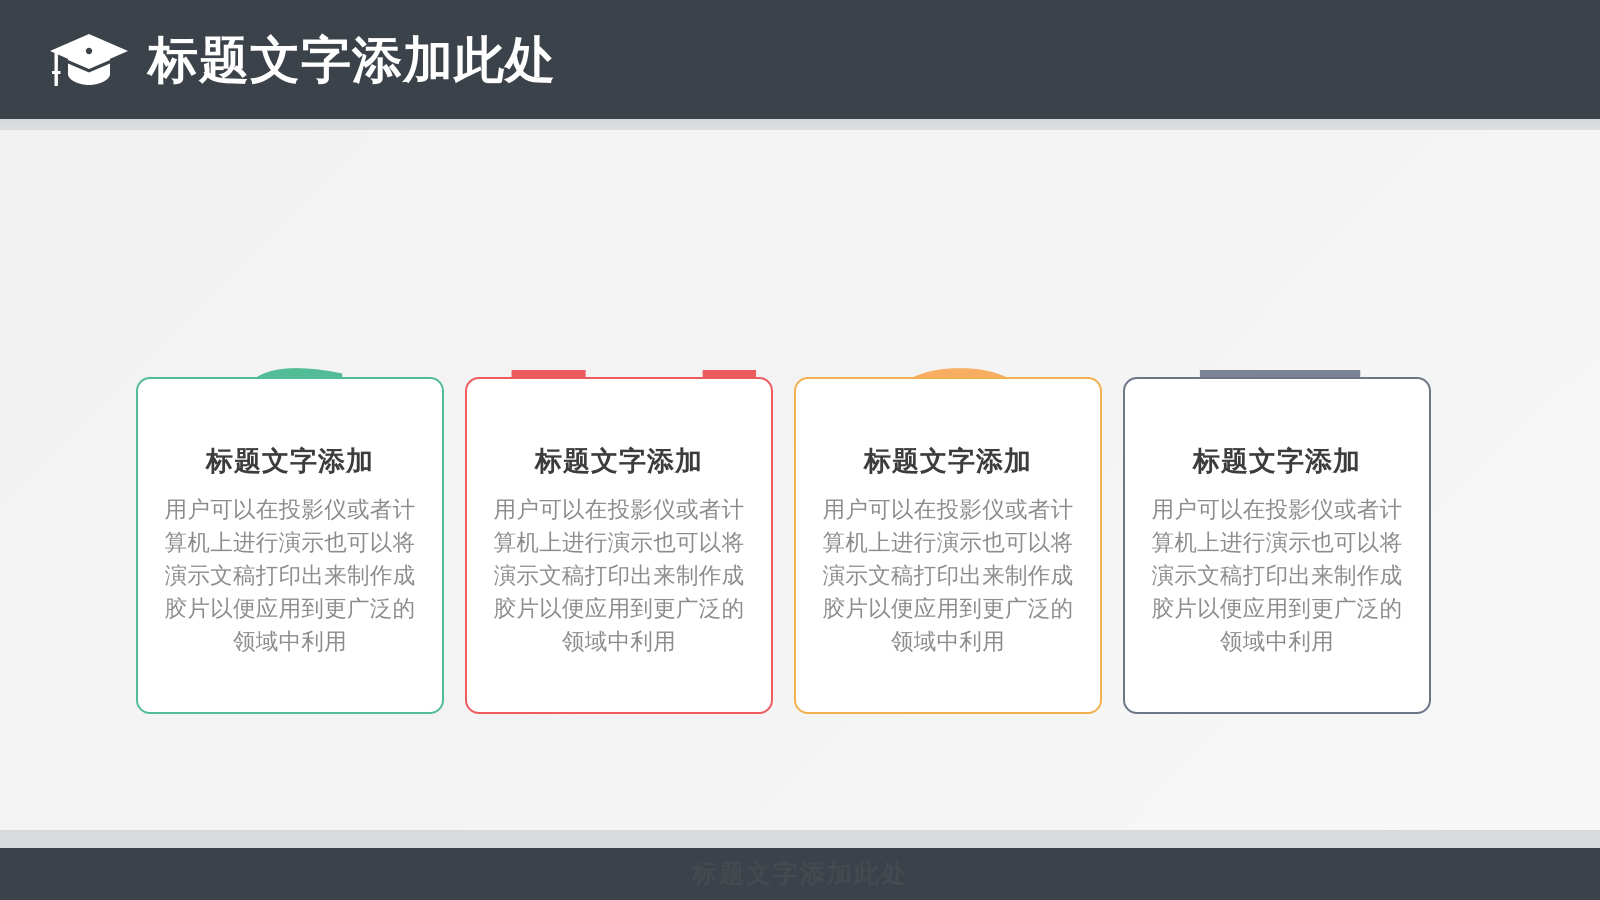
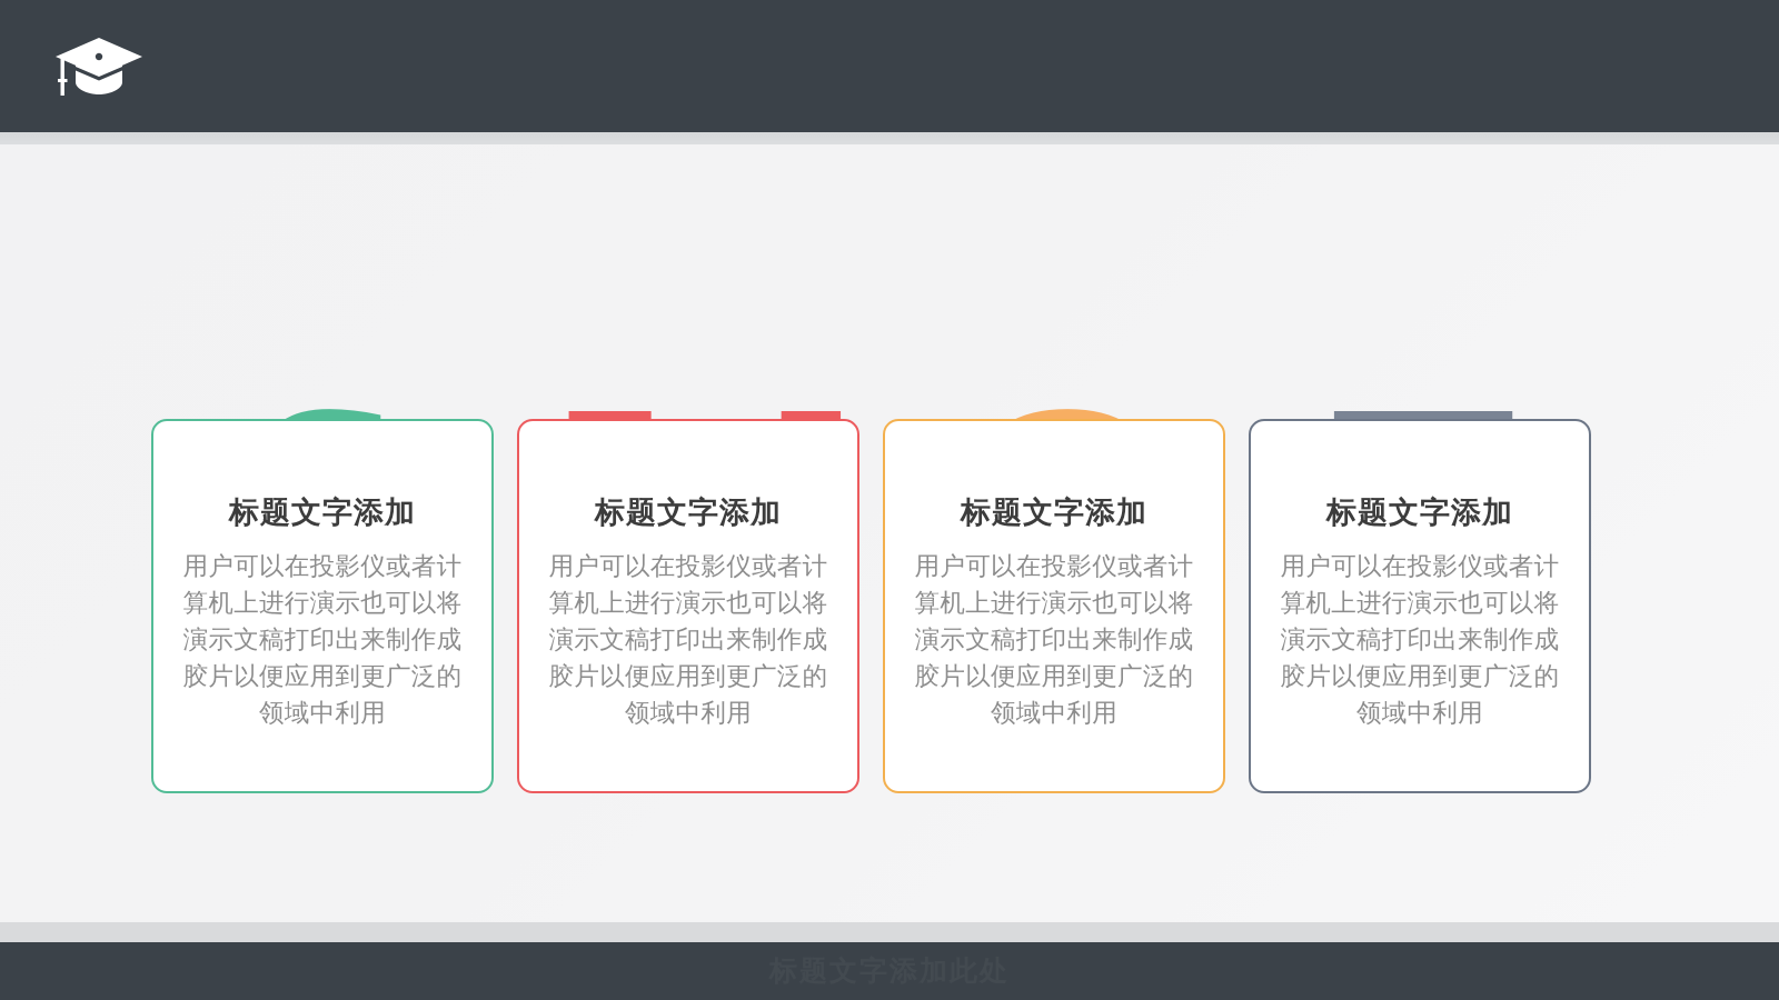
- 标题文字添加此处
  标题文字添加
  用户可以在投影仪或者计算机上进行演示也可以将演示文稿打印出来制作成胶片以便应用到更广泛的领域中利用
  标题文字添加
  用户可以在投影仪或者计算机上进行演示也可以将演示文稿打印出来制作成胶片以便应用到更广泛的领域中利用
  标题文字添加
  用户可以在投影仪或者计算机上进行演示也可以将演示文稿打印出来制作成胶片以便应用到更广泛的领域中利用
  标题文字添加
  用户可以在投影仪或者计算机上进行演示也可以将演示文稿打印出来制作成胶片以便应用到更广泛的领域中利用
